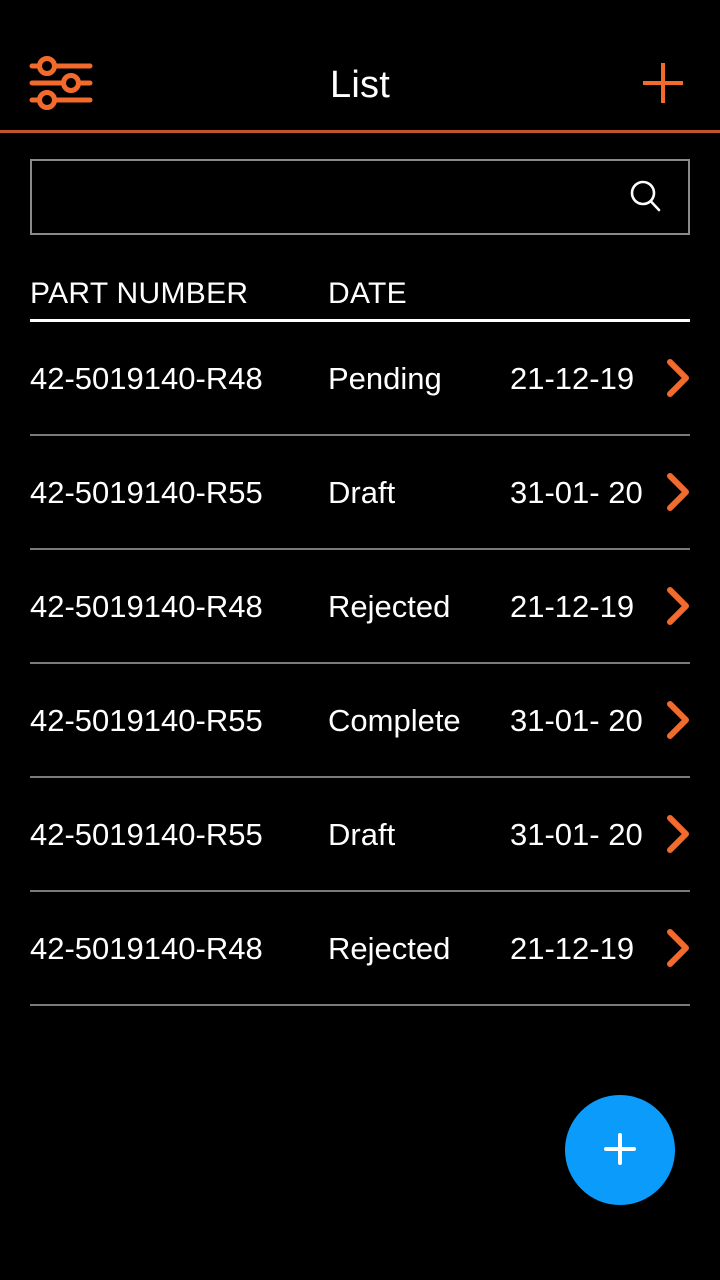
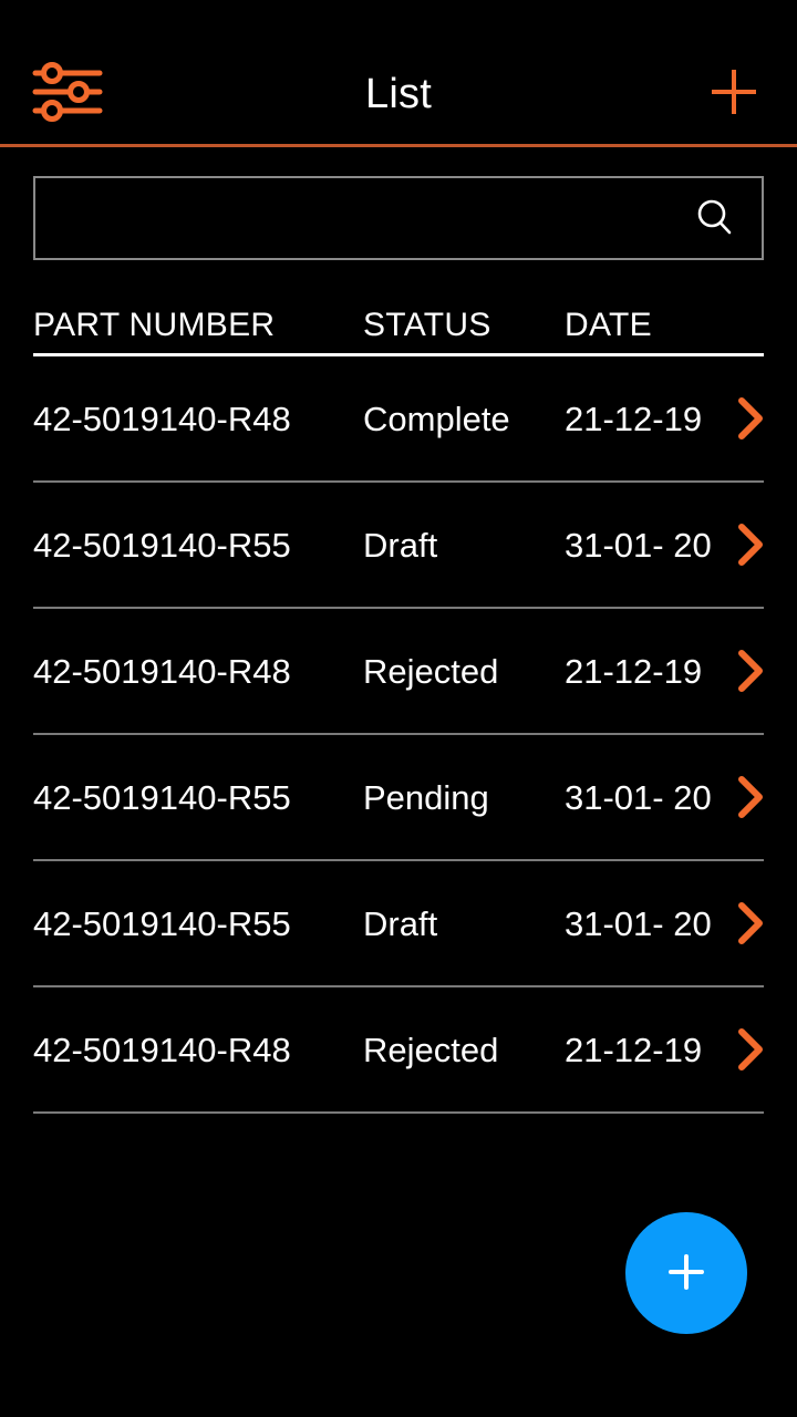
  List
  PART NUMBER
+ STATUS
  DATE
  42-5019140-R48
- Pending
+ Complete
  21-12-19
  42-5019140-R55
  Draft
  31-01- 20
  42-5019140-R48
  Rejected
  21-12-19
  42-5019140-R55
- Complete
+ Pending
  31-01- 20
  42-5019140-R55
  Draft
  31-01- 20
  42-5019140-R48
  Rejected
  21-12-19
